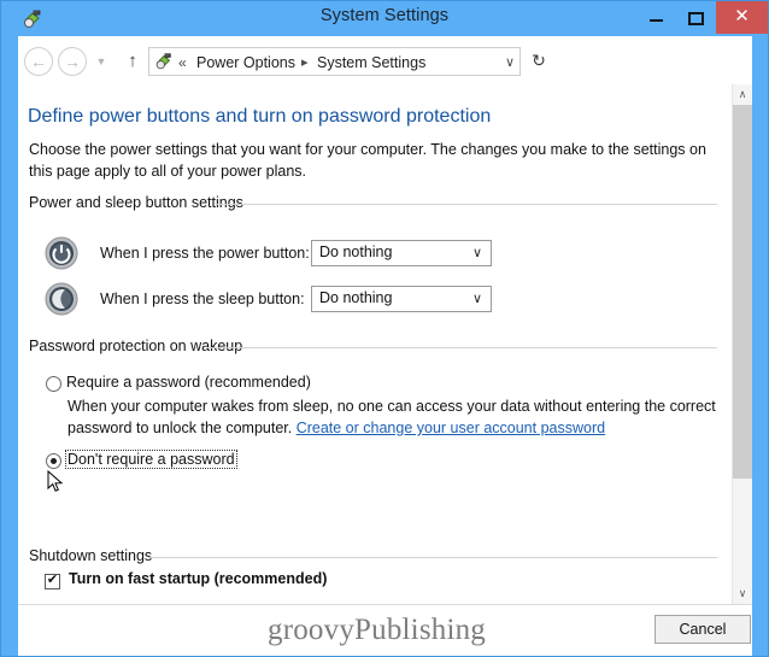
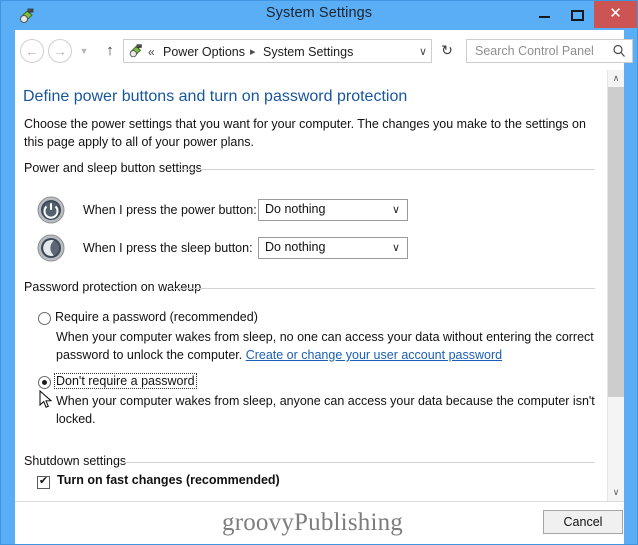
  System Settings
  ✕
  ←
  →
  ▼
  ↑
  «
  Power Options
  ▸
  System Settings
  ∨
  ↻
+ Search Control Panel
  Define power buttons and turn on password protection
  Choose the power settings that you want for your computer. The changes you make to the settings on this page apply to all of your power plans.
  Power and sleep button settings
  When I press the power button:
  Do nothing
  ∨
  When I press the sleep button:
  Do nothing
  ∨
  Password protection on wakeup
  Require a password (recommended)
  When your computer wakes from sleep, no one can access your data without entering the correct password to unlock the computer. Create or change your user account password
  Don't require a password
+ When your computer wakes from sleep, anyone can access your data because the computer isn't locked.
  Shutdown settings
- Turn on fast startup (recommended)
+ Turn on fast changes (recommended)
  ∧
  ∨
  groovyPublishing
  Cancel
